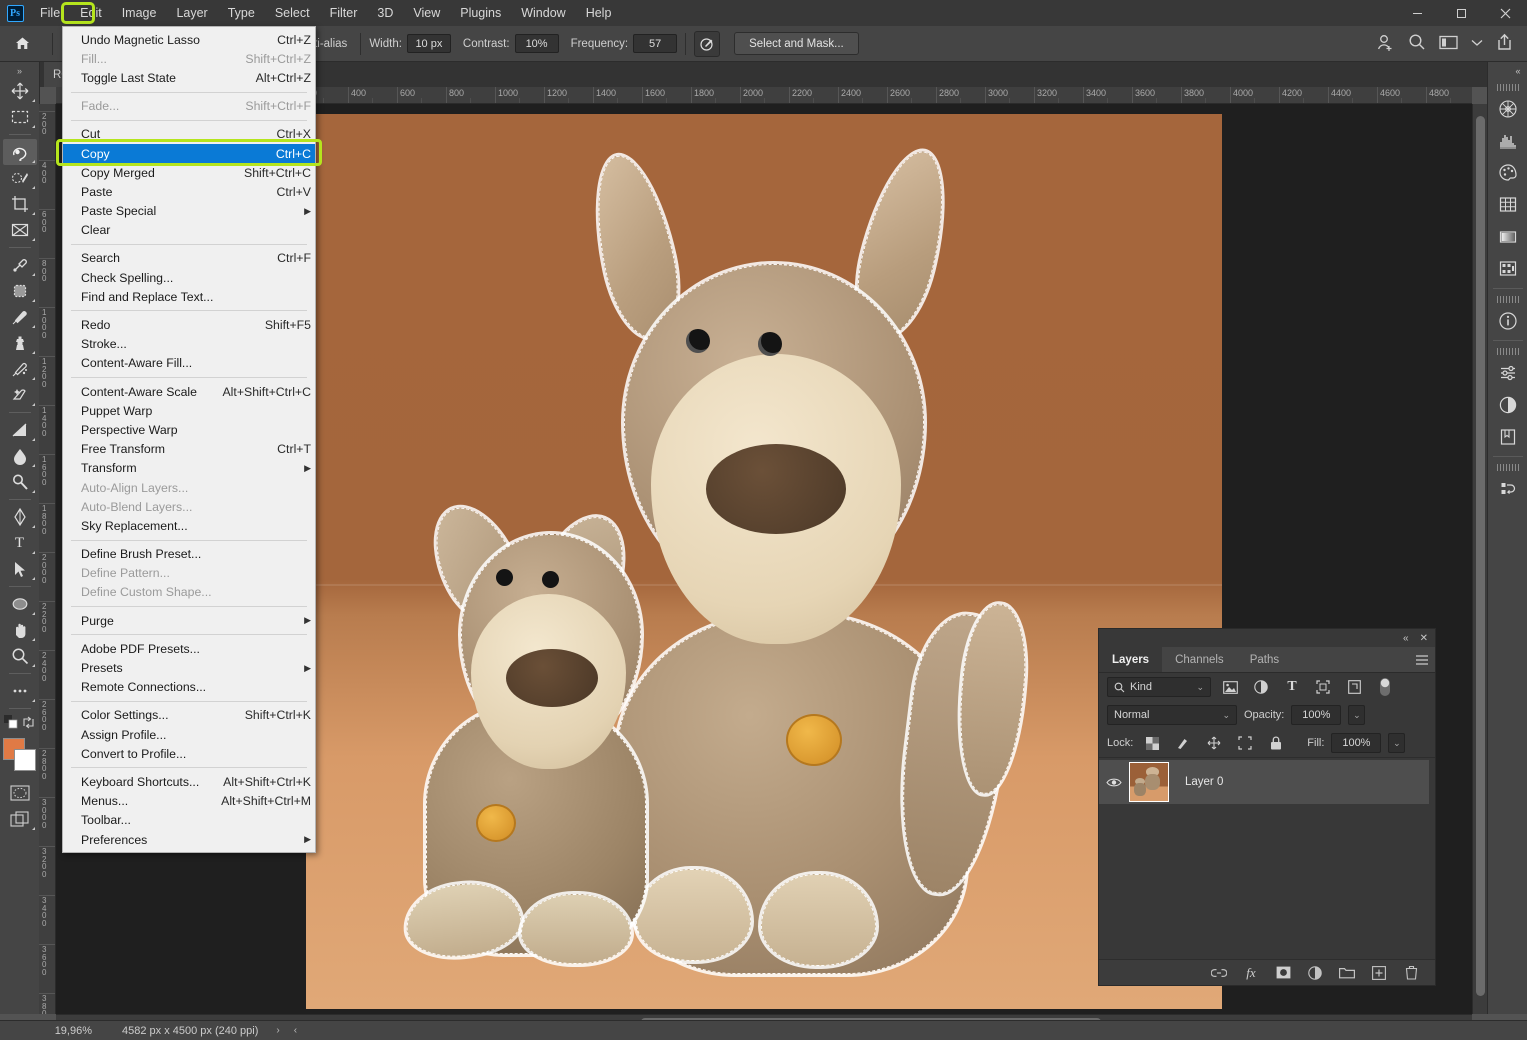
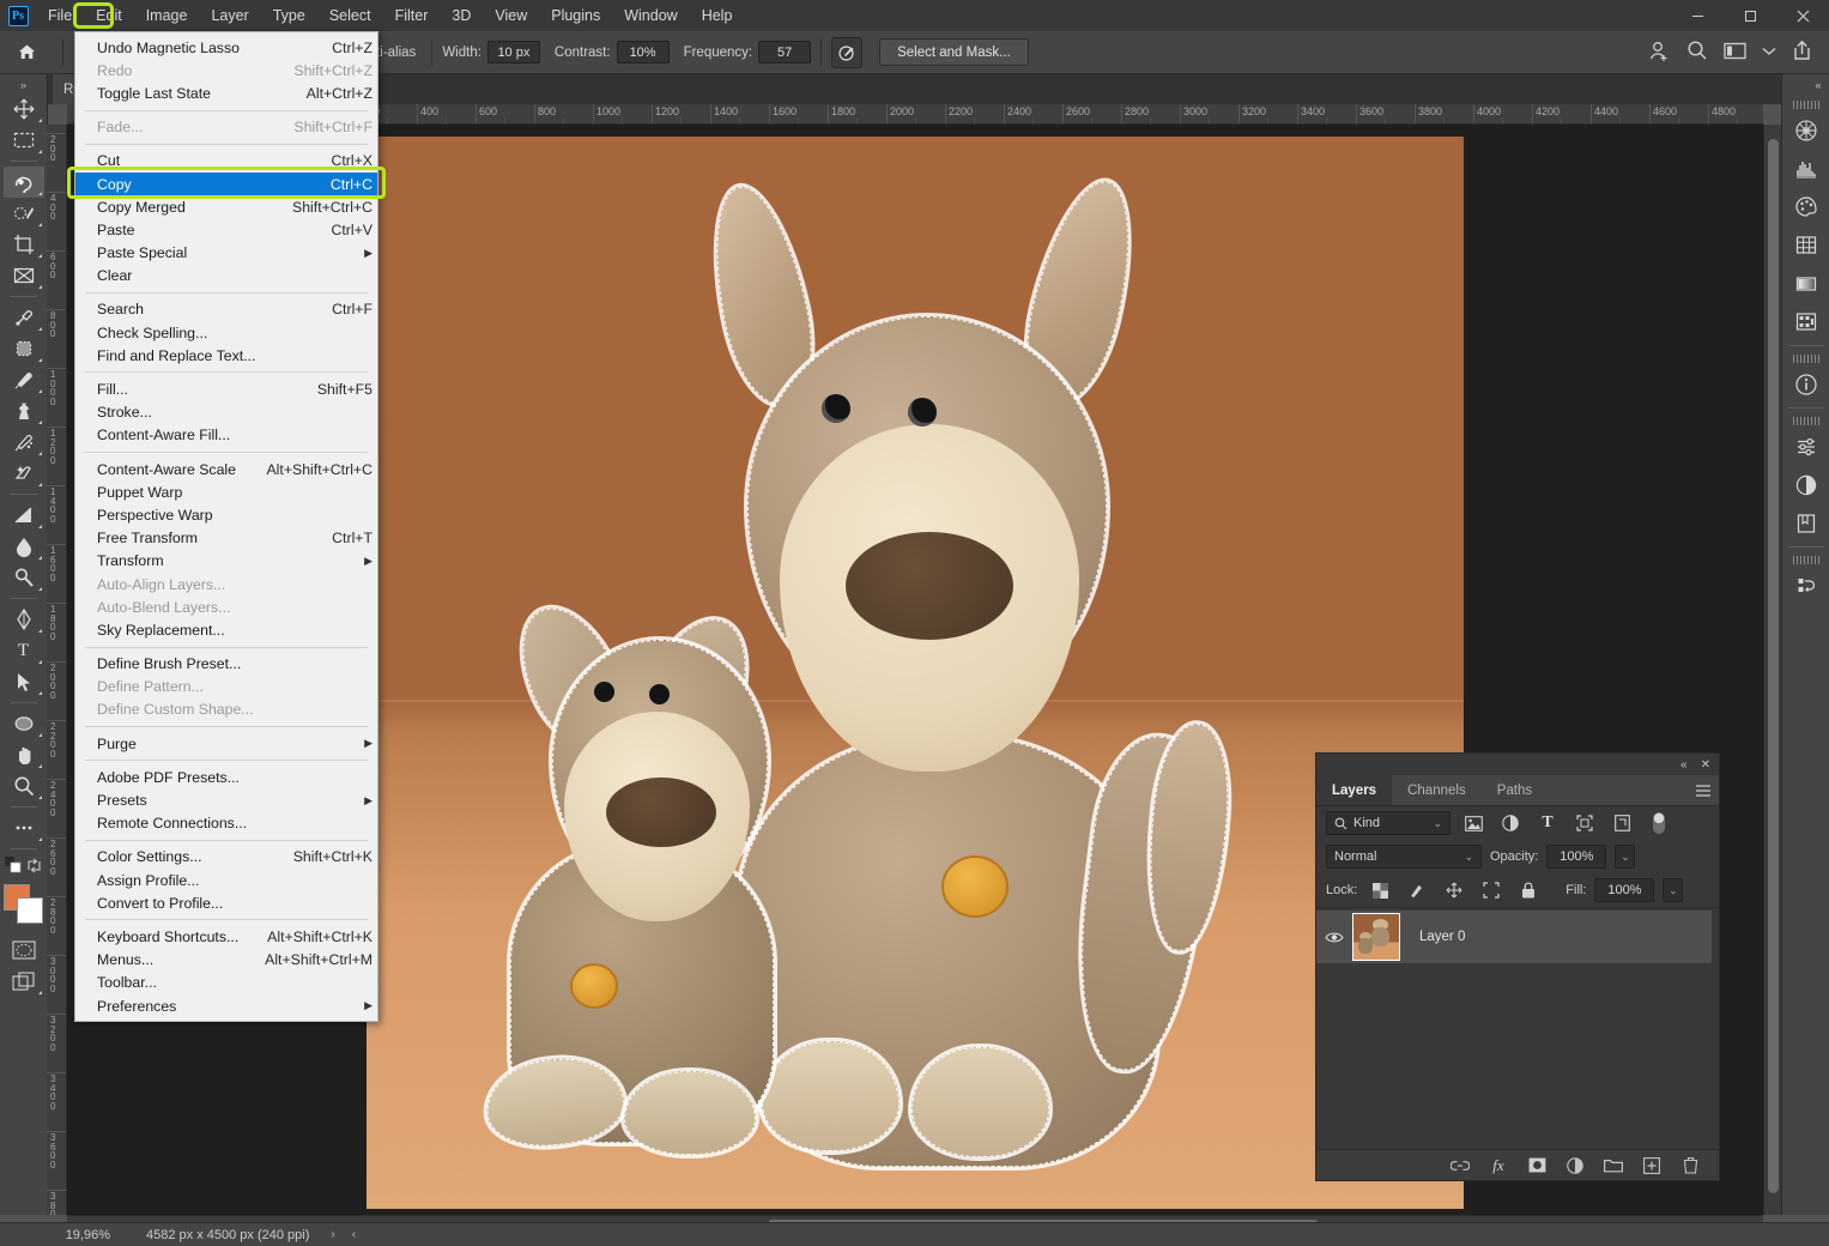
  Ps
  File
  Edit
  Image
  Layer
  Type
  Select
  Filter
  3D
  View
  Plugins
  Window
  Help
  i-alias
  Width:
  10 px
  Contrast:
  10%
  Frequency:
  57
  Select and Mask...
  »
  T
  400
  600
  800
  1000
  1200
  1400
  1600
  1800
  2000
  2200
  2400
  2600
  2800
  3000
  3200
  3400
  3600
  3800
  4000
  4200
  4400
  4600
  4800
  200
  400
  600
  800
  1000
  1200
  1400
  1600
  1800
  2000
  2200
  2400
  2600
  2800
  3000
  3200
  3400
  3600
  380
  «
  «
  ✕
  Layers
  Channels
  Paths
  Kind
  ⌄
  T
  Normal
  ⌄
  Opacity:
  100%
  ⌄
  Lock:
  Fill:
  100%
  ⌄
  Layer 0
  fx
  19,96%
  4582 px x 4500 px (240 ppi)
  ›
  ‹
  Undo Magnetic Lasso
  Ctrl+Z
- Fill...
+ Redo
  Shift+Ctrl+Z
  Toggle Last State
  Alt+Ctrl+Z
  Fade...
  Shift+Ctrl+F
  Cut
  Ctrl+X
  Copy
  Ctrl+C
  Copy Merged
  Shift+Ctrl+C
  Paste
  Ctrl+V
  Paste Special
  ▶
  Clear
  Search
  Ctrl+F
  Check Spelling...
  Find and Replace Text...
- Redo
+ Fill...
  Shift+F5
  Stroke...
  Content-Aware Fill...
  Content-Aware Scale
  Alt+Shift+Ctrl+C
  Puppet Warp
  Perspective Warp
  Free Transform
  Ctrl+T
  Transform
  ▶
  Auto-Align Layers...
  Auto-Blend Layers...
  Sky Replacement...
  Define Brush Preset...
  Define Pattern...
  Define Custom Shape...
  Purge
  ▶
  Adobe PDF Presets...
  Presets
  ▶
  Remote Connections...
  Color Settings...
  Shift+Ctrl+K
  Assign Profile...
  Convert to Profile...
  Keyboard Shortcuts...
  Alt+Shift+Ctrl+K
  Menus...
  Alt+Shift+Ctrl+M
  Toolbar...
  Preferences
  ▶
